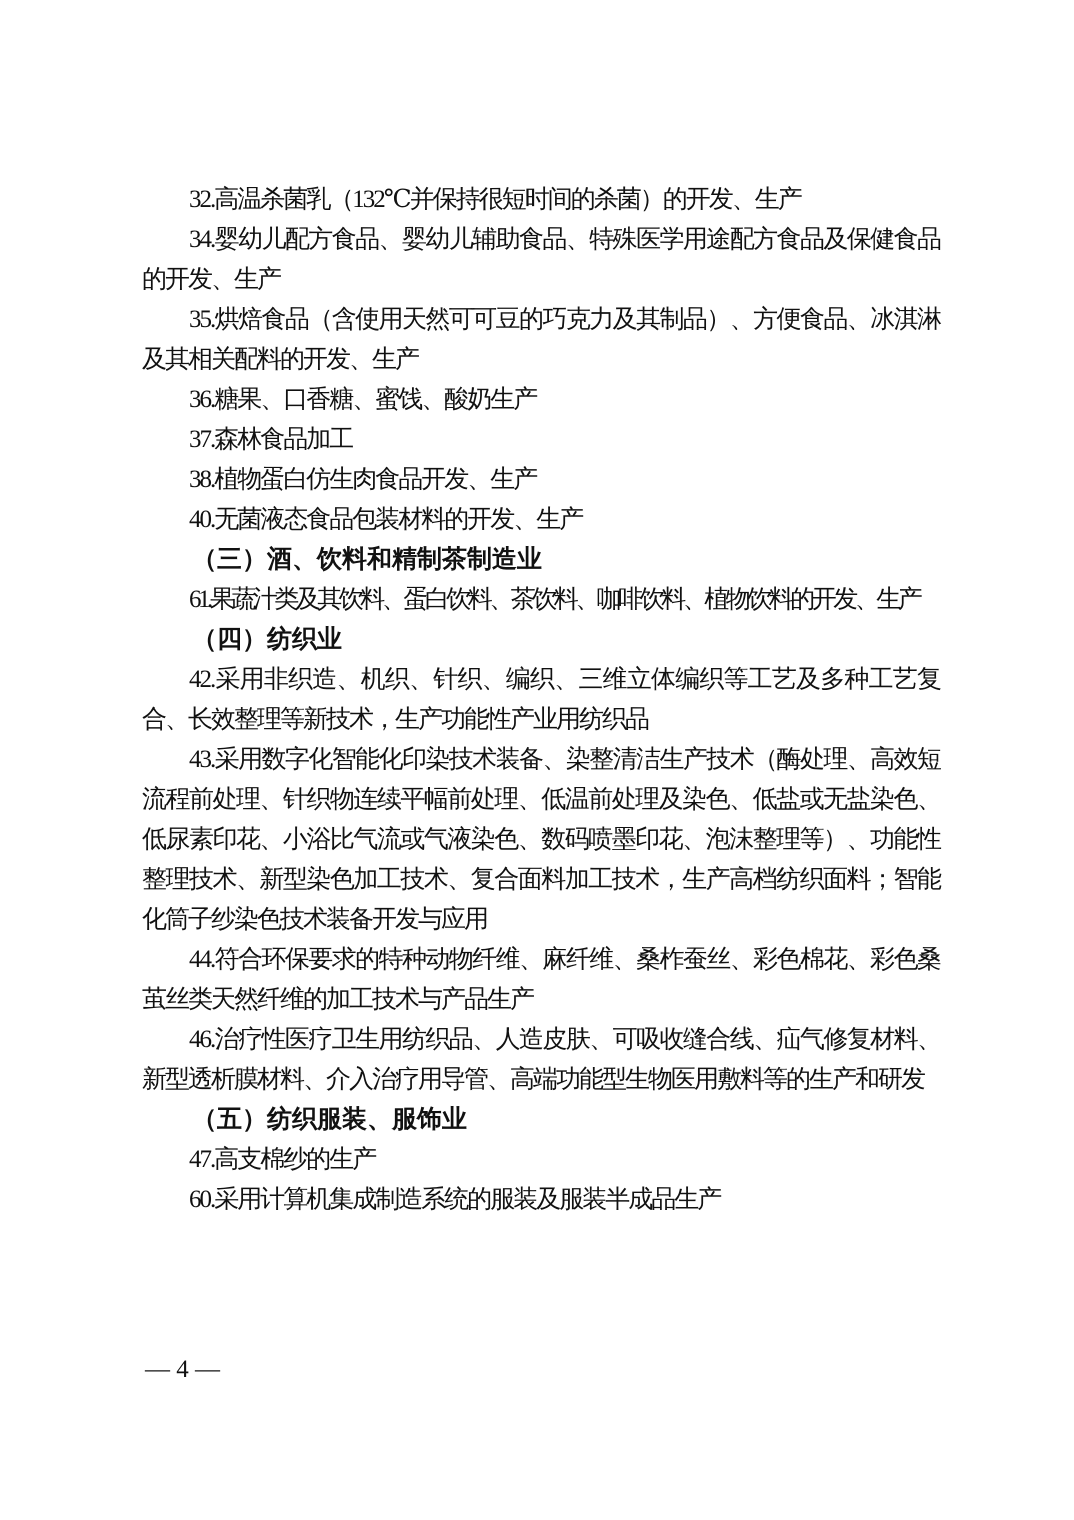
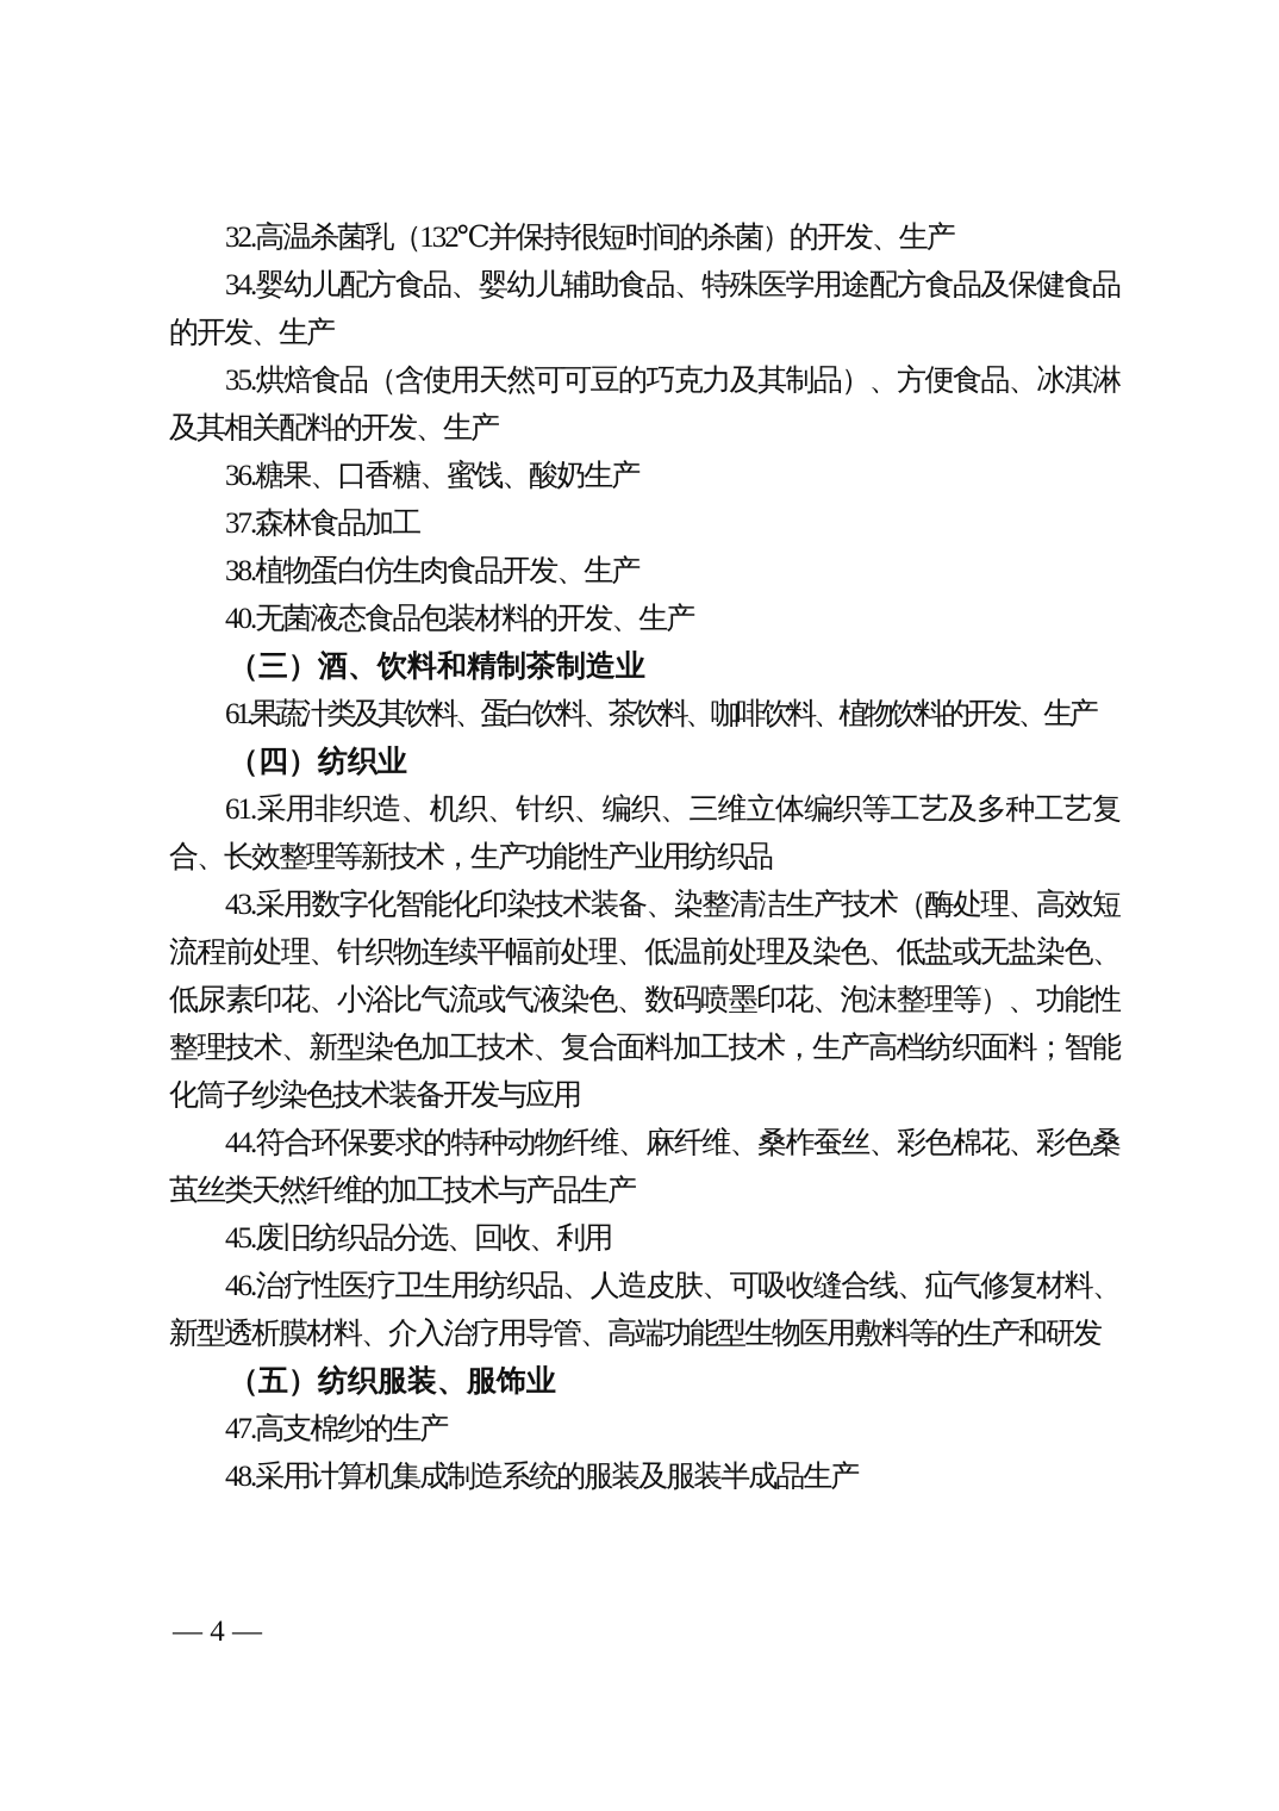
  32.高温杀菌乳（132℃并保持很短时间的杀菌）的开发、生产
  34.婴幼儿配方食品、婴幼儿辅助食品、特殊医学用途配方食品及保健食品的开发、生产
  35.烘焙食品（含使用天然可可豆的巧克力及其制品）、方便食品、冰淇淋及其相关配料的开发、生产
  36.糖果、口香糖、蜜饯、酸奶生产
  37.森林食品加工
  38.植物蛋白仿生肉食品开发、生产
  40.无菌液态食品包装材料的开发、生产
  （三）酒、饮料和精制茶制造业
  61.果蔬汁类及其饮料、蛋白饮料、茶饮料、咖啡饮料、植物饮料的开发、生产
  （四）纺织业
- 42.采用非织造、机织、针织、编织、三维立体编织等工艺及多种工艺复合、长效整理等新技术，生产功能性产业用纺织品
+ 61.采用非织造、机织、针织、编织、三维立体编织等工艺及多种工艺复合、长效整理等新技术，生产功能性产业用纺织品
  43.采用数字化智能化印染技术装备、染整清洁生产技术（酶处理、高效短流程前处理、针织物连续平幅前处理、低温前处理及染色、低盐或无盐染色、低尿素印花、小浴比气流或气液染色、数码喷墨印花、泡沫整理等）、功能性整理技术、新型染色加工技术、复合面料加工技术，生产高档纺织面料；智能化筒子纱染色技术装备开发与应用
  44.符合环保要求的特种动物纤维、麻纤维、桑柞蚕丝、彩色棉花、彩色桑茧丝类天然纤维的加工技术与产品生产
+ 45.废旧纺织品分选、回收、利用
  46.治疗性医疗卫生用纺织品、人造皮肤、可吸收缝合线、疝气修复材料、新型透析膜材料、介入治疗用导管、高端功能型生物医用敷料等的生产和研发
  （五）纺织服装、服饰业
  47.高支棉纱的生产
- 60.采用计算机集成制造系统的服装及服装半成品生产
+ 48.采用计算机集成制造系统的服装及服装半成品生产
  — 4 —
